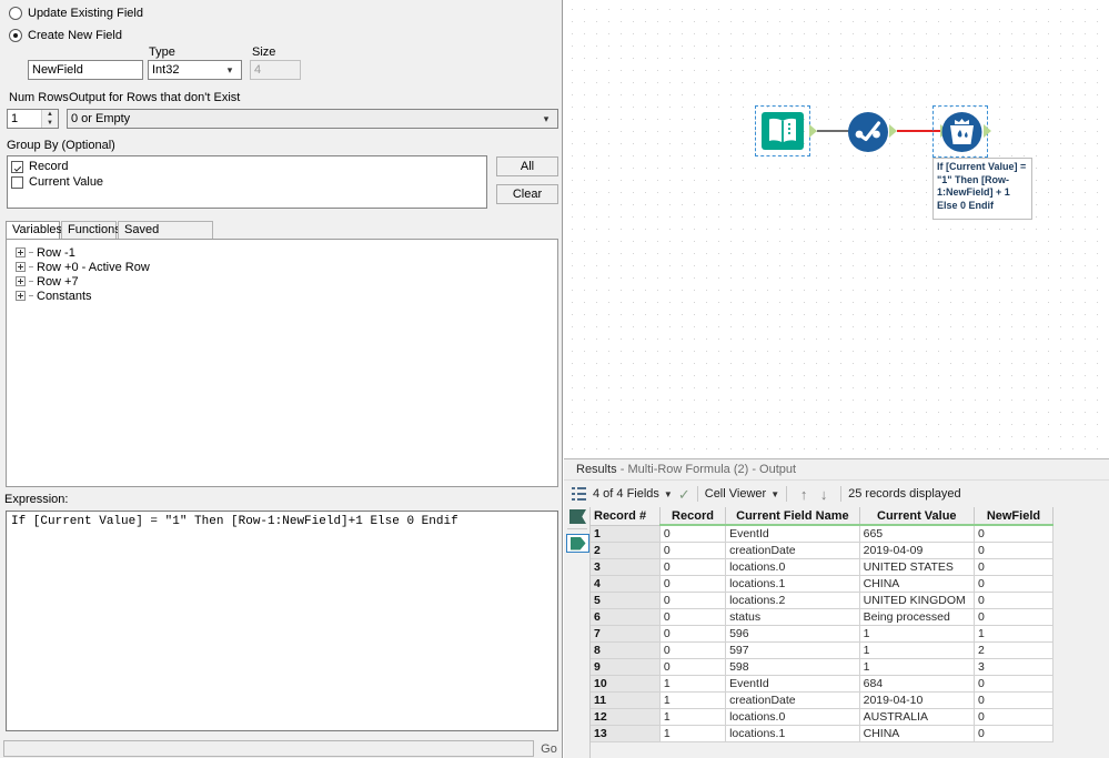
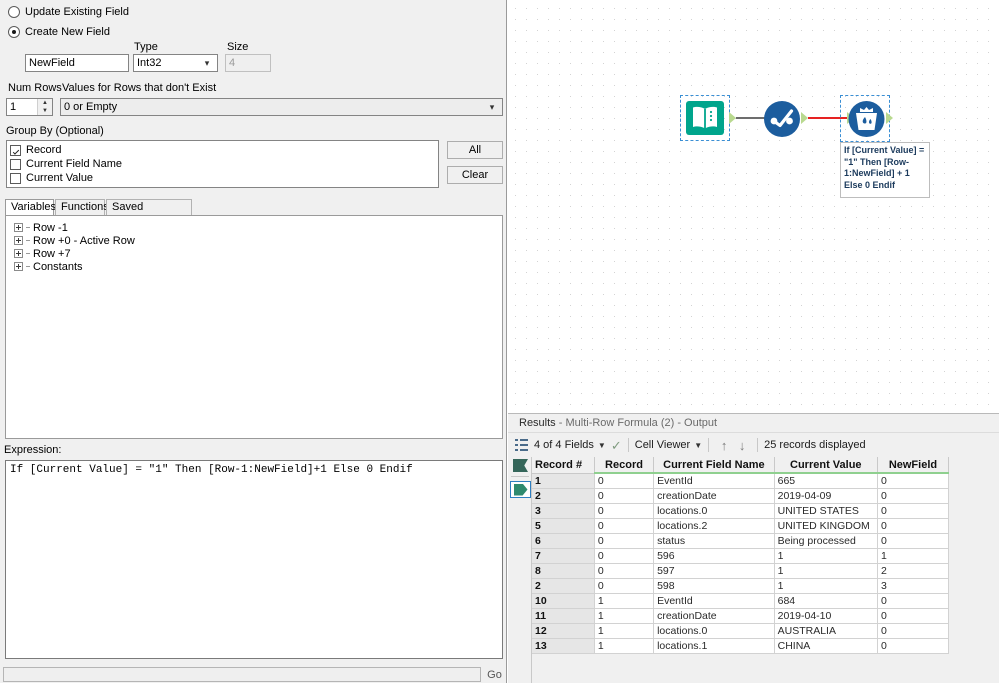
  Update Existing Field
  Create New Field
  Type
  Size
  NewField
  Int32
  ▾
  4
  Num Rows
- Output for Rows that don't Exist
+ Values for Rows that don't Exist
  1
  0 or Empty
  ▾
  Group By (Optional)
  Record
+ Current Field Name
  Current Value
  All
  Clear
  Variables
  Function
  Row -1
  Row +0 - Active Row
  Row +7
  Constants
  Expression:
  If [Current Value] = "1" Then [Row-1:NewField]+1 Else 0 Endif
  Go
  If [Current Value] = "1" Then [Row-1:NewField] + 1 Else 0 Endif
  Results - Multi-Row Formula (2) - Output
  4 of 4 Fields
  ▼
  ✓
  Cell Viewer
  ▼
  ↑
  ↓
  25 records displayed
  Record #	Record	Current Field Name	Current Value	NewField
  1	0	EventId	665	0
  2	0	creationDate	2019-04-09	0
  3	0	locations.0	UNITED STATES	0
- 4	0	locations.1	CHINA	0
  5	0	locations.2	UNITED KINGDOM	0
  6	0	status	Being processed	0
  7	0	596	1	1
  8	0	597	1	2
- 9	0	598	1	3
+ 2	0	598	1	3
  10	1	EventId	684	0
  11	1	creationDate	2019-04-10	0
  12	1	locations.0	AUSTRALIA	0
  13	1	locations.1	CHINA	0
